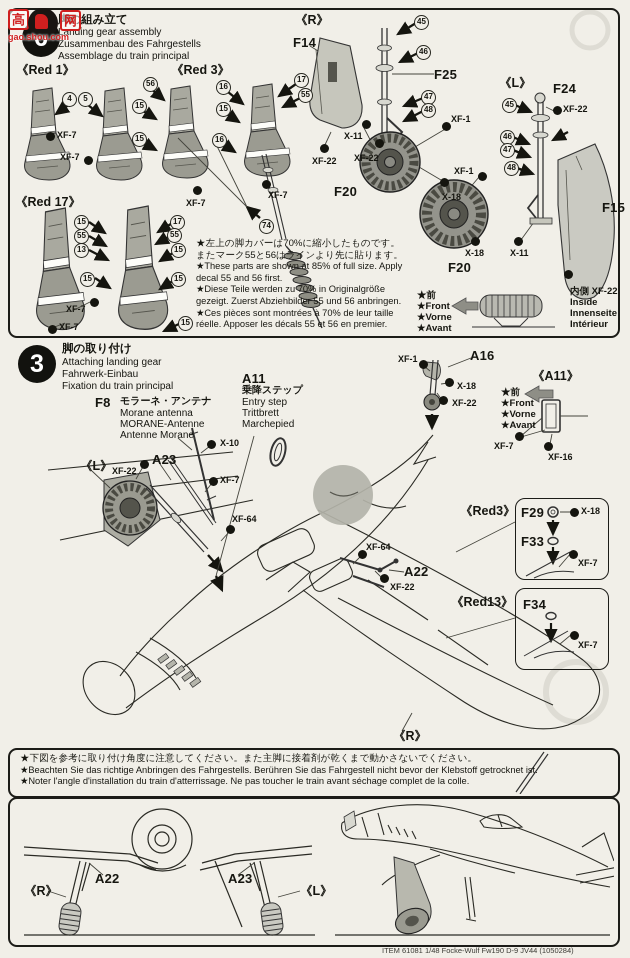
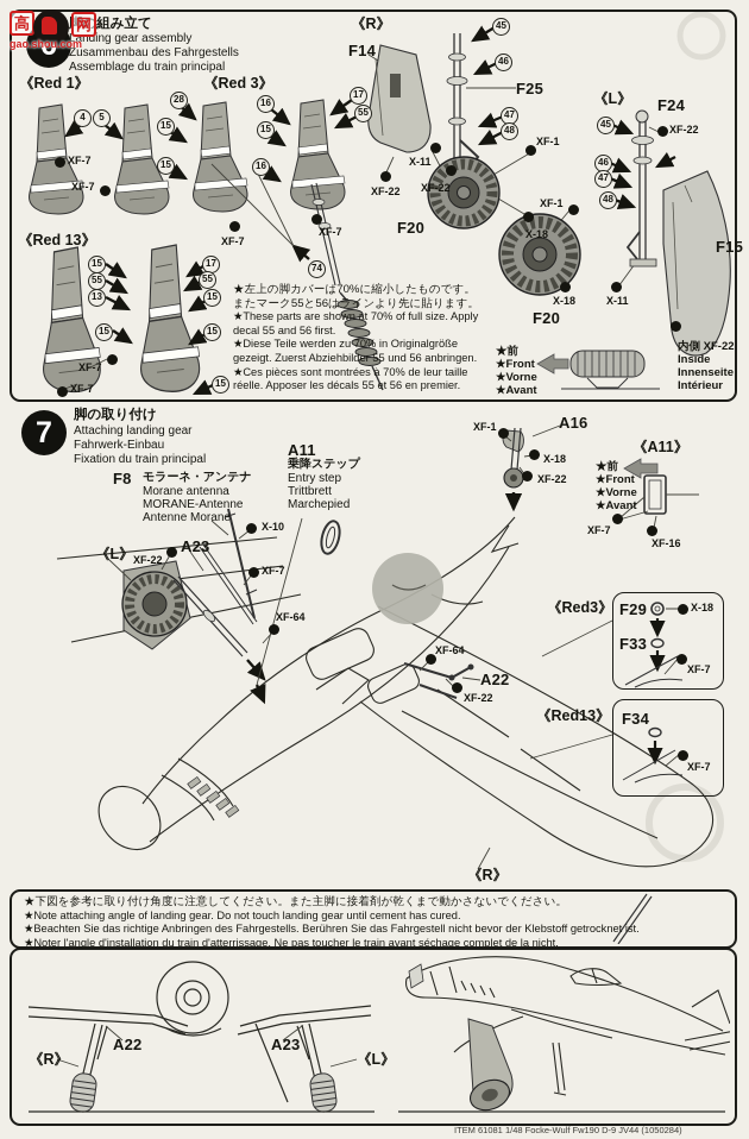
  6
  脚の組み立て
  Landing gear assembly
  Zusammenbau des Fahrgestells
  Assemblage du train principal
  《Red 1》
  《Red 3》
- 《Red 17》
+ 《Red 13》
  4
  5
- 56
+ 28
  15
  15
  16
  15
  16
  17
  55
  74
  15
  55
  13
  15
  17
  55
  15
  15
  15
  45
  46
  47
  48
  45
  46
  47
  48
  XF-7
  XF-7
  XF-7
  XF-7
  XF-7
  XF-7
  X-11
  XF-22
  XF-22
  XF-1
  X-18
  XF-1
  X-18
  X-11
  XF-22
  《R》
  F14
  F25
  F20
  F20
  《L》
  F24
  F15
  内側 XF-22
  Inside
  Innenseite
  Intérieur
  ★前
  ★Front
  ★Vorne
  ★Avant
  ★左上の脚カバーは70%に縮小したものです。
  またマーク55と56はラインより先に貼ります。
- ★These parts are shown at 85% of full size. Apply decal 55 and 56 first.
+ ★These parts are shown at 70% of full size. Apply decal 55 and 56 first.
  ★Diese Teile werden zu 70% in Originalgröße gezeigt. Zuerst Abziehbilder 55 und 56 anbringen.
  ★Ces pièces sont montrées à 70% de leur taille réelle. Apposer les décals 55 et 56 en premier.
  高
  网
  gao.shou.com
- 3
+ 7
  脚の取り付け
  Attaching landing gear
  Fahrwerk-Einbau
  Fixation du train principal
  F8
  モラーネ・アンテナ
  Morane antenna
  MORANE-Antenne
  Antenne Morane
  A11
  乗降ステップ
  Entry step
  Trittbrett
  Marchepied
  X-10
  A16
  XF-1
  X-18
  XF-22
  《A11》
  ★前
  ★Front
  ★Vorne
  ★Avant
  XF-7
  XF-16
  《L》
  XF-22
  A23
  XF-7
  XF-64
  A22
  XF-64
  XF-22
  《Red3》
  F29
  X-18
  F33
  XF-7
  《Red13》
  F34
  XF-7
  《R》
  ★下図を参考に取り付け角度に注意してください。また主脚に接着剤が乾くまで動かさないでください。
+ ★Note attaching angle of landing gear. Do not touch landing gear until cement has cured.
  ★Beachten Sie das richtige Anbringen des Fahrgestells. Berühren Sie das Fahrgestell nicht bevor der Klebstoff getrocknet ist.
- ★Noter l'angle d'installation du train d'atterrissage. Ne pas toucher le train avant séchage complet de la colle.
+ ★Noter l'angle d'installation du train d'atterrissage. Ne pas toucher le train avant séchage complet de la nicht.
  《R》
  A22
  A23
  《L》
  ITEM 61081 1/48 Focke-Wulf Fw190 D-9 JV44 (1050284)
